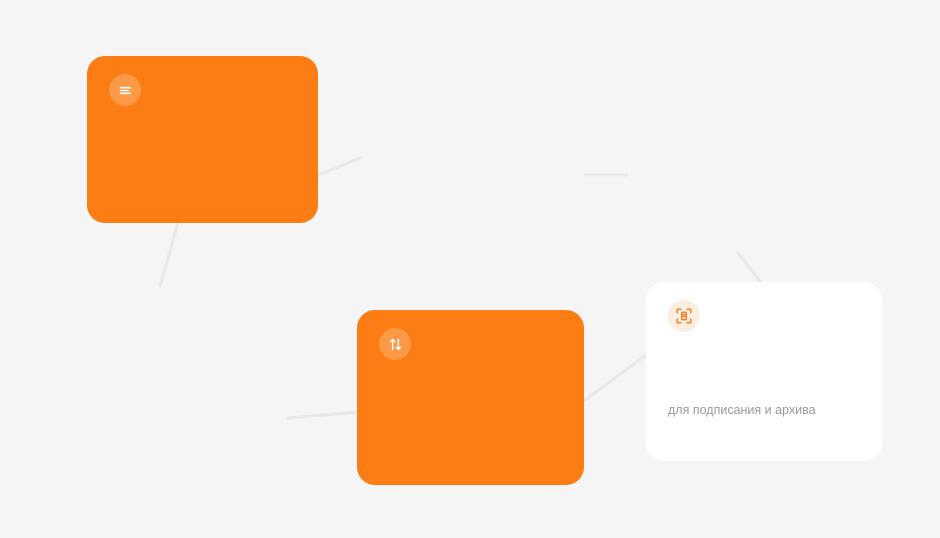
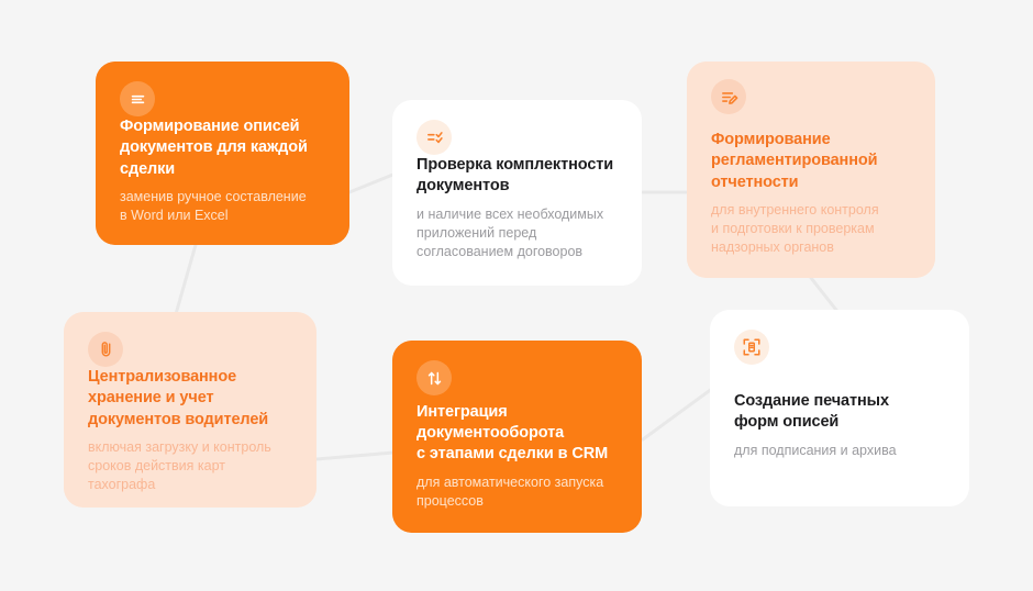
+ Формирование описей
+ документов для каждой
+ сделки
+ заменив ручное составление
+ в Word или Excel
+ Проверка комплектности
+ документов
+ и наличие всех необходимых
+ приложений перед
+ согласованием договоров
+ Формирование
+ регламентированной
+ отчетности
+ для внутреннего контроля
+ и подготовки к проверкам
+ надзорных органов
+ Централизованное
+ хранение и учет
+ документов водителей
+ включая загрузку и контроль
+ сроков действия карт тахографа
+ Интеграция
+ документооборота
+ с этапами сделки в CRM
+ для автоматического запуска
+ процессов
+ Создание печатных
+ форм описей
  для подписания и архива
